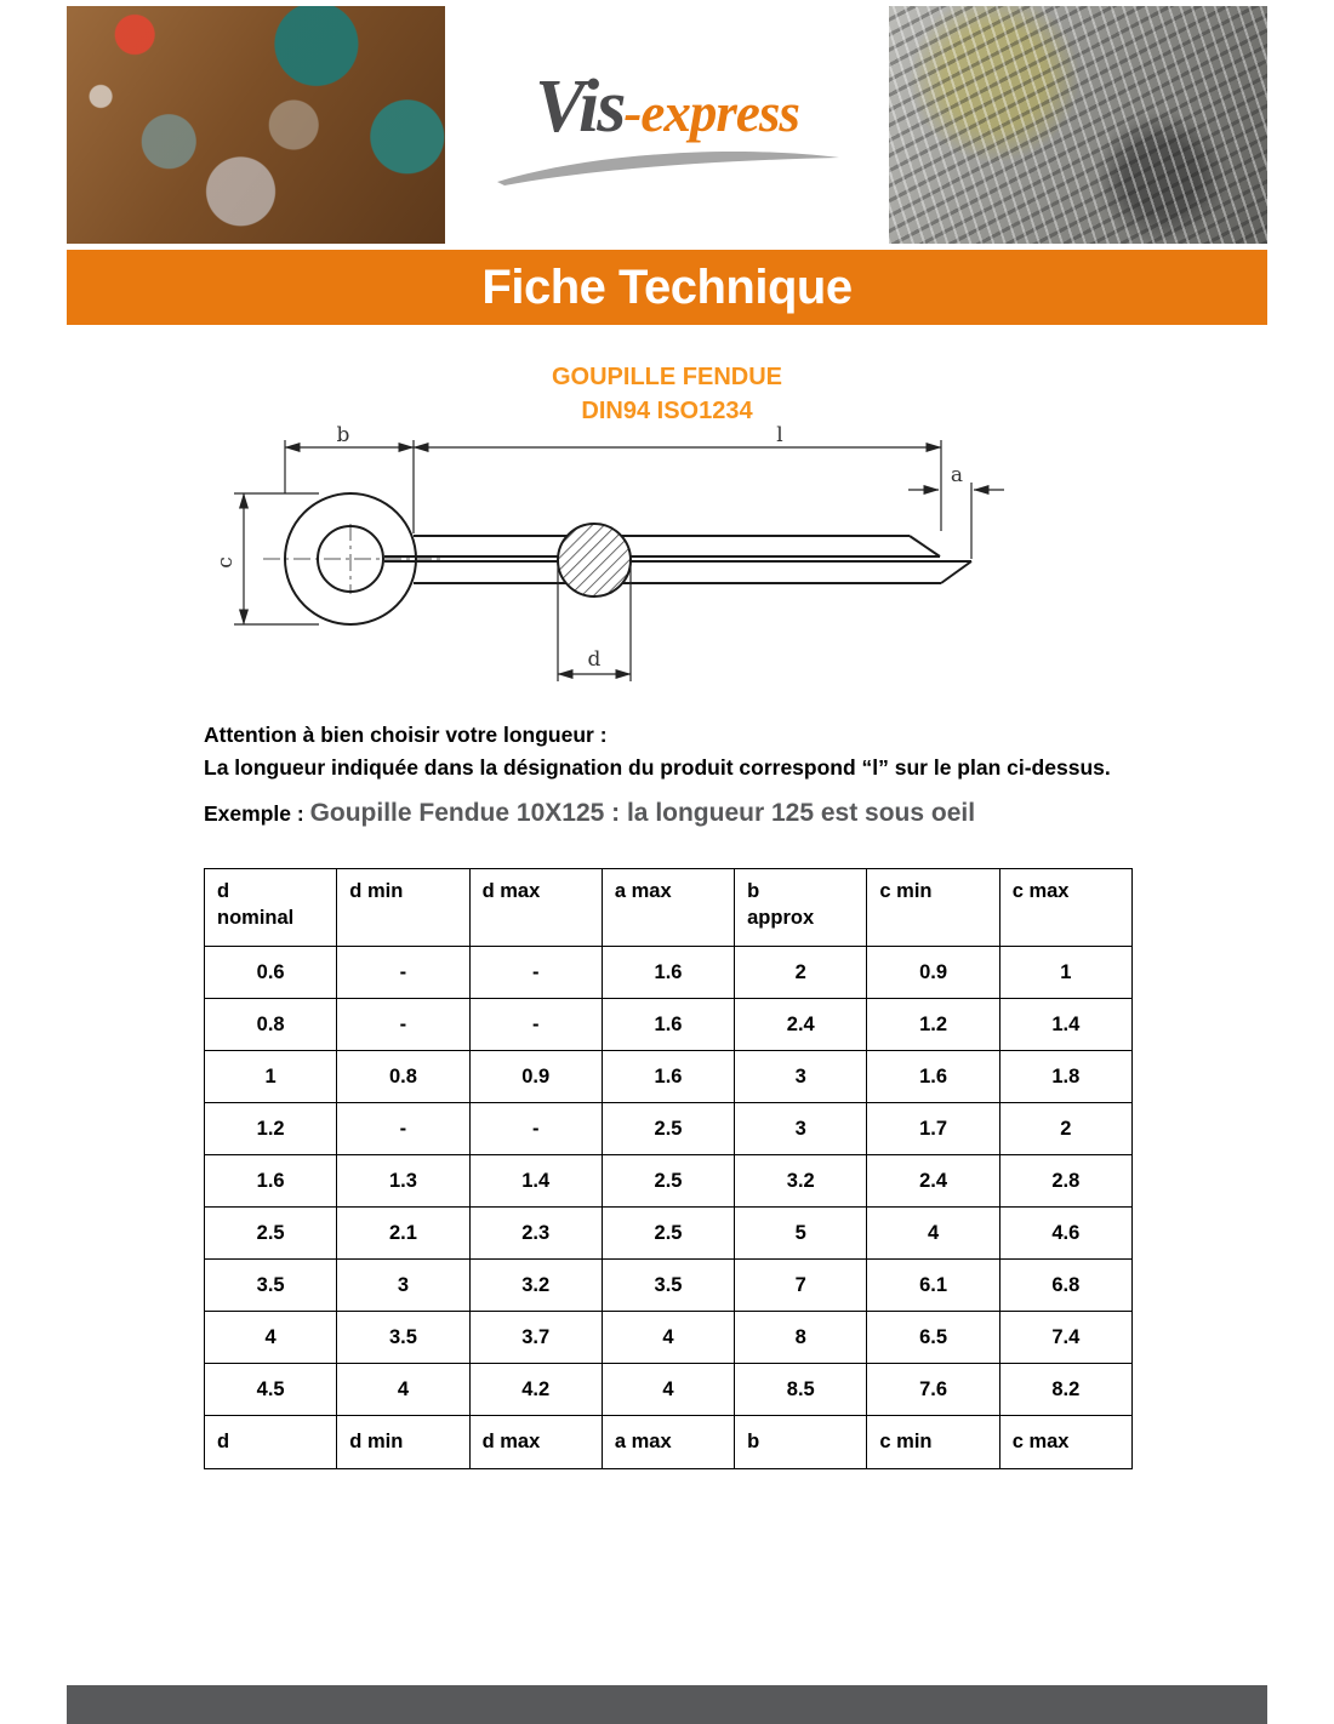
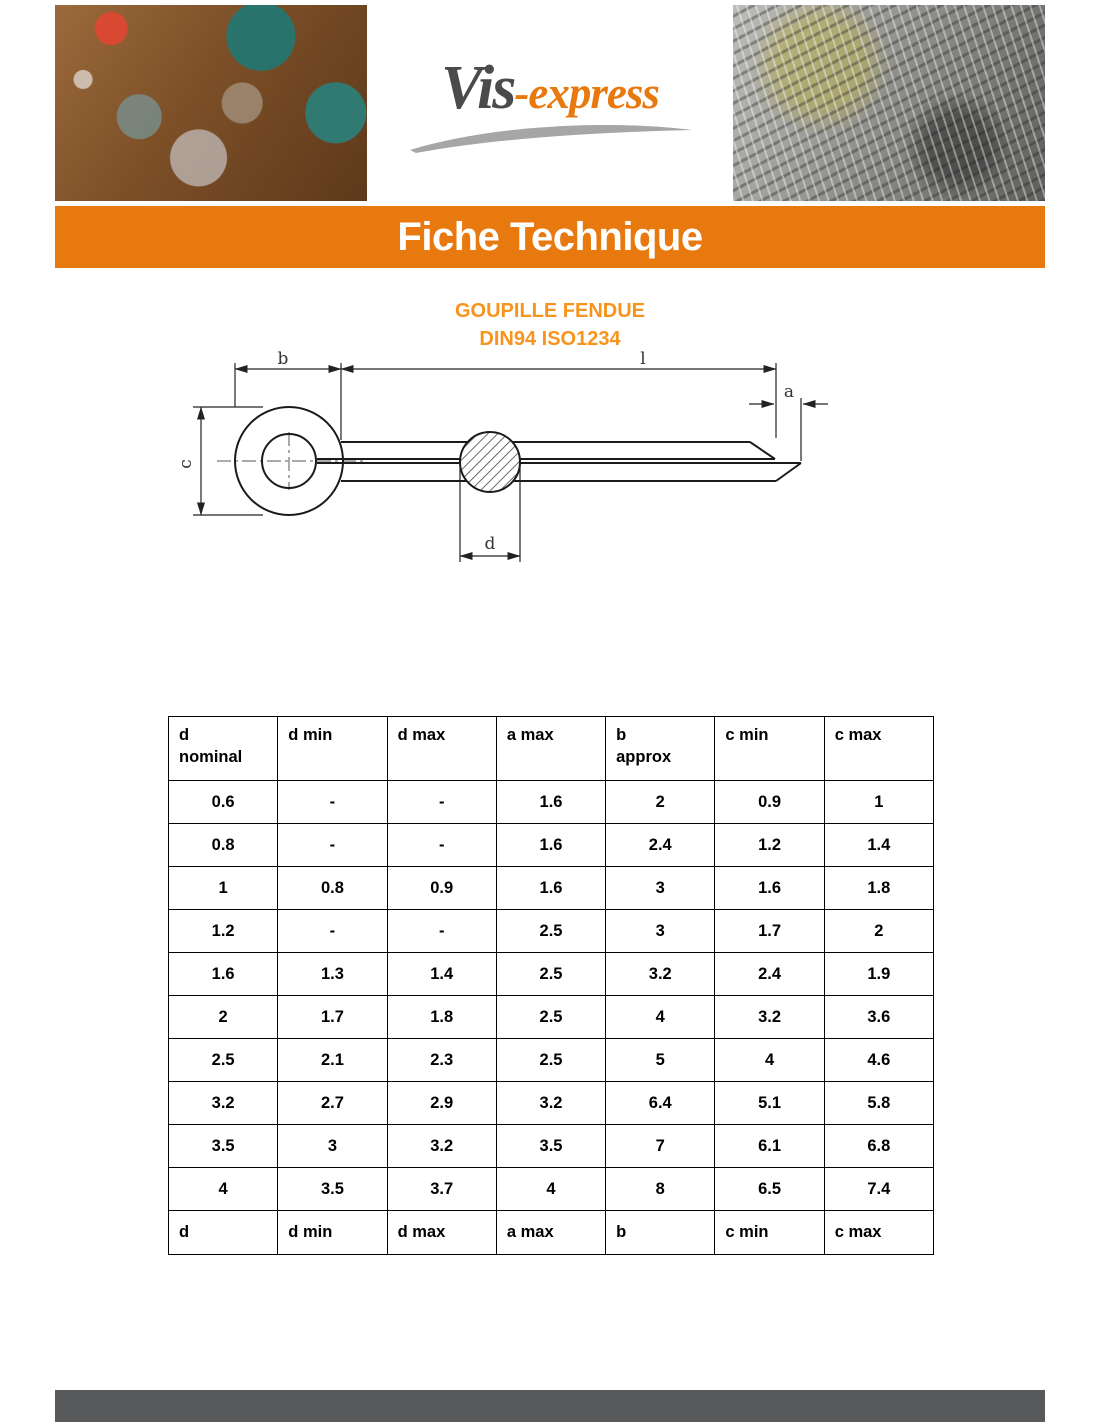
  Vis
  -express
  Fiche Technique
  GOUPILLE FENDUE
  DIN94 ISO1234
  b
  l
  a
  d
- Attention à bien choisir votre longueur :
- La longueur indiquée dans la désignation du produit correspond “l” sur le plan ci-dessus.
- Exemple : Goupille Fendue 10X125 : la longueur 125 est sous oeil
  d nominal	d min	d max	a max	b approx	c min	c max
  0.6	-	-	1.6	2	0.9	1
  0.8	-	-	1.6	2.4	1.2	1.4
  1	0.8	0.9	1.6	3	1.6	1.8
  1.2	-	-	2.5	3	1.7	2
- 1.6	1.3	1.4	2.5	3.2	2.4	2.8
+ 1.6	1.3	1.4	2.5	3.2	2.4	1.9
+ 2	1.7	1.8	2.5	4	3.2	3.6
  2.5	2.1	2.3	2.5	5	4	4.6
+ 3.2	2.7	2.9	3.2	6.4	5.1	5.8
  3.5	3	3.2	3.5	7	6.1	6.8
  4	3.5	3.7	4	8	6.5	7.4
- 4.5	4	4.2	4	8.5	7.6	8.2
  d	d min	d max	a max	b	c min	c max
